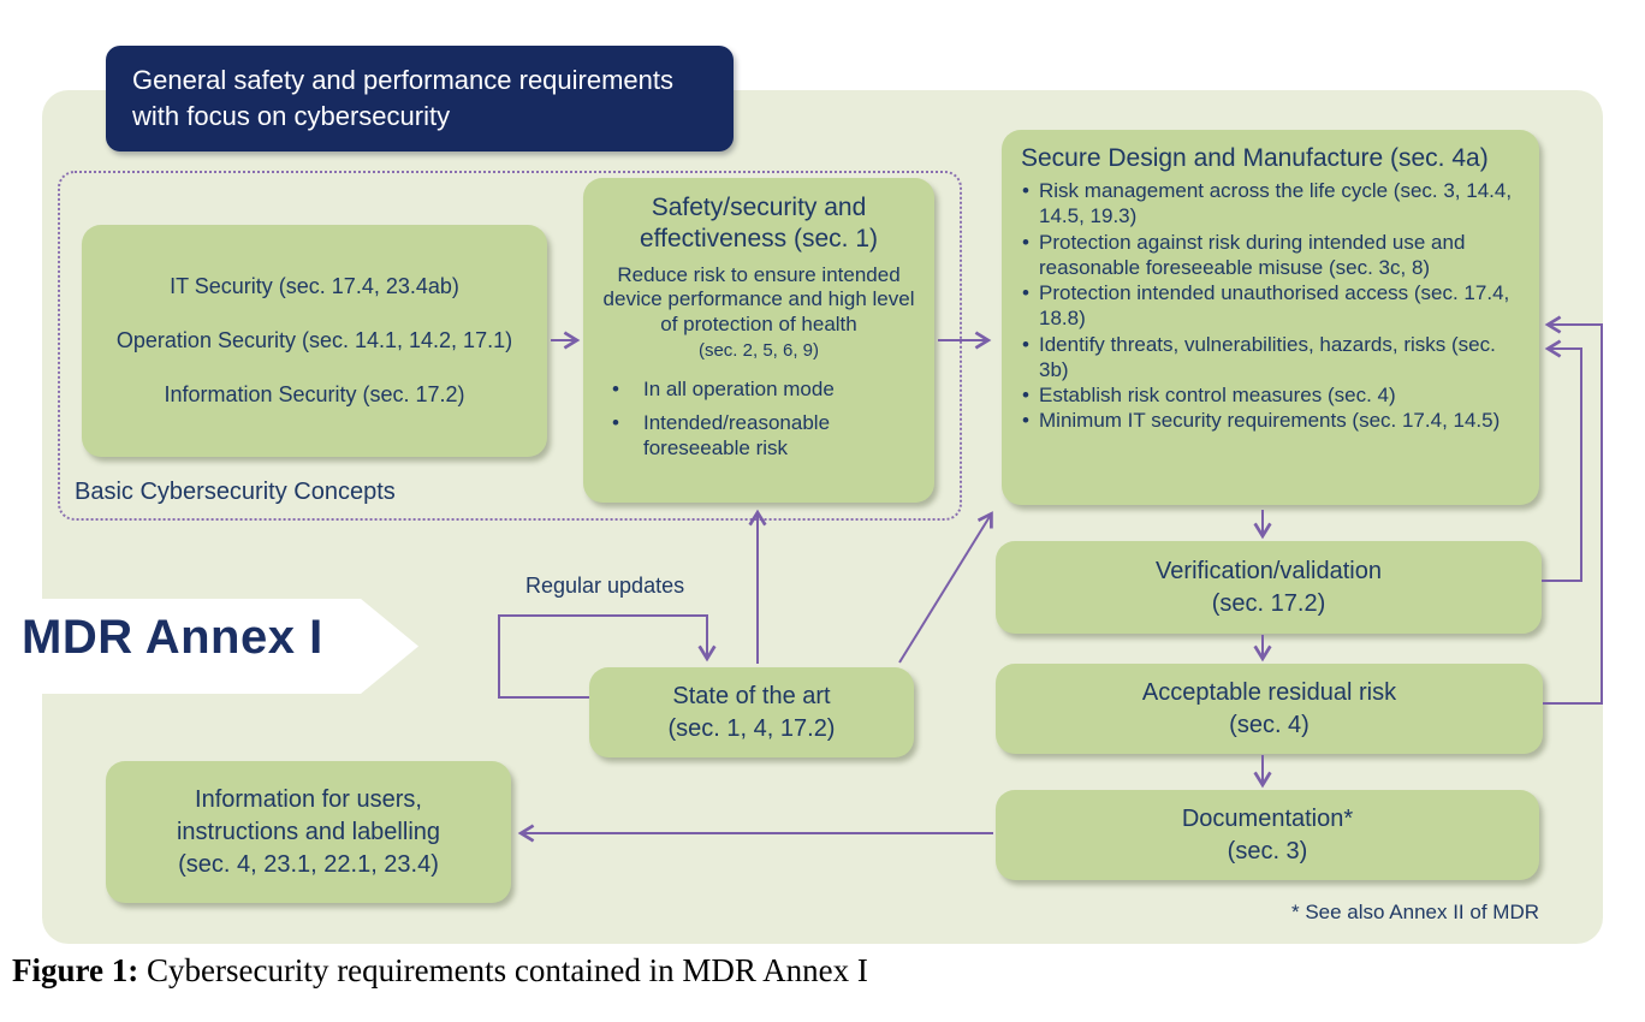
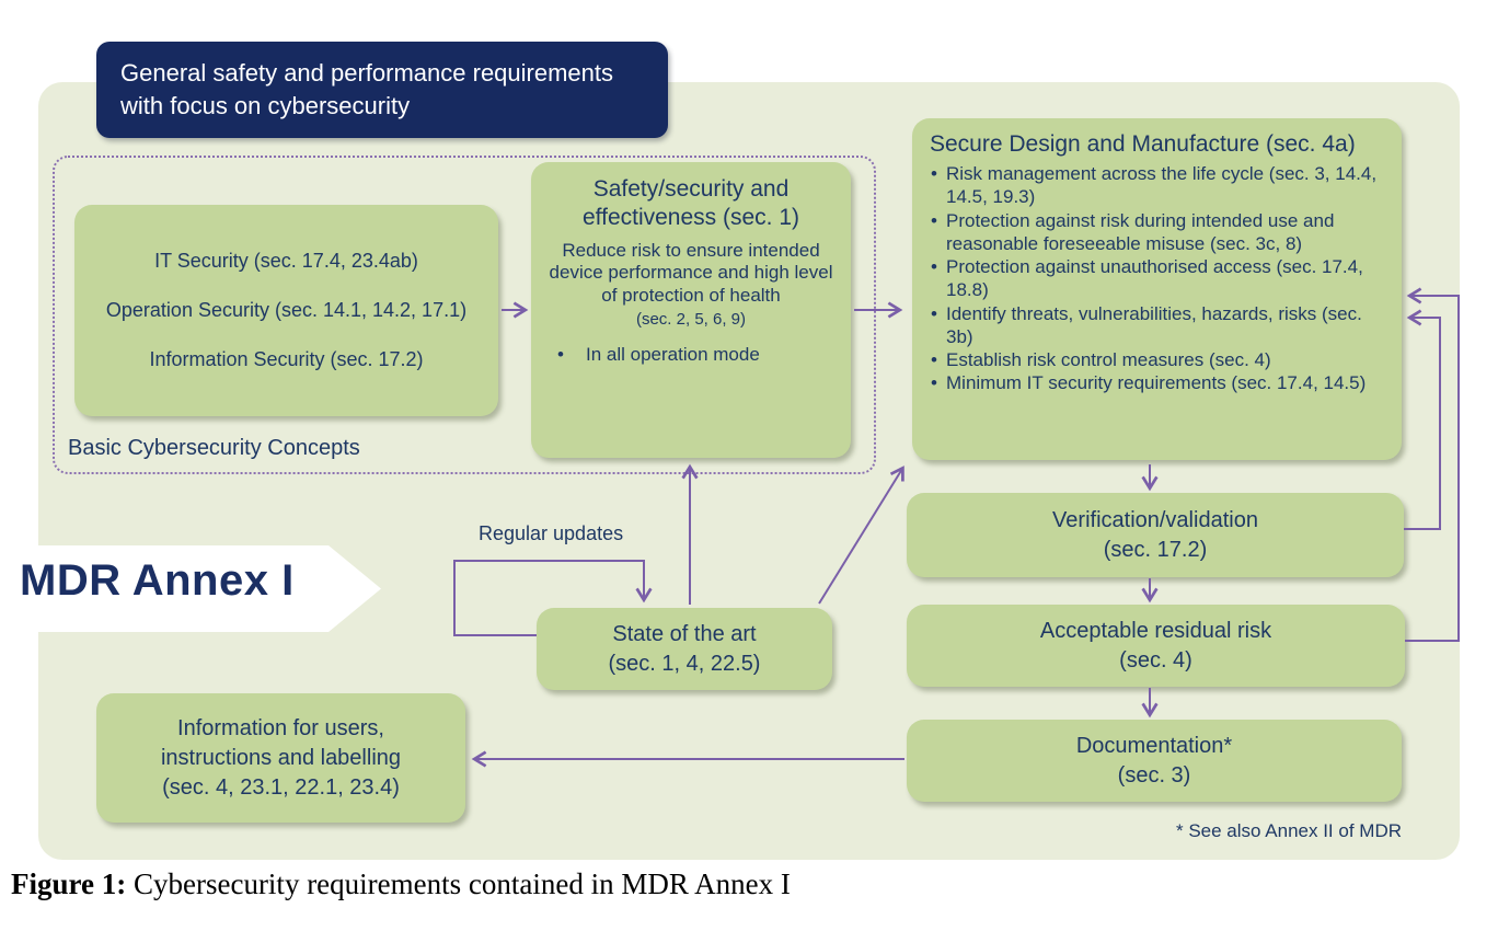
  General safety and performance requirements
  with focus on cybersecurity
  IT Security (sec. 17.4, 23.4ab)
  Operation Security (sec. 14.1, 14.2, 17.1)
  Information Security (sec. 17.2)
  Basic Cybersecurity Concepts
  Safety/security and effectiveness (sec. 1)
  Reduce risk to ensure intended device performance and high level of protection of health
  (sec. 2, 5, 6, 9)
  In all operation mode
- Intended/reasonable foreseeable risk
  Secure Design and Manufacture (sec. 4a)
  Risk management across the life cycle (sec. 3, 14.4, 14.5, 19.3)
  Protection against risk during intended use and reasonable foreseeable misuse (sec. 3c, 8)
- Protection intended unauthorised access (sec. 17.4, 18.8)
+ Protection against unauthorised access (sec. 17.4, 18.8)
  Identify threats, vulnerabilities, hazards, risks (sec. 3b)
  Establish risk control measures (sec. 4)
  Minimum IT security requirements (sec. 17.4, 14.5)
  Verification/validation
  (sec. 17.2)
  Acceptable residual risk
  (sec. 4)
  Documentation*
  (sec. 3)
  State of the art
- (sec. 1, 4, 17.2)
+ (sec. 1, 4, 22.5)
  Information for users,
  instructions and labelling
  (sec. 4, 23.1, 22.1, 23.4)
  MDR Annex I
  Regular updates
  * See also Annex II of MDR
  Figure 1: Cybersecurity requirements contained in MDR Annex I
